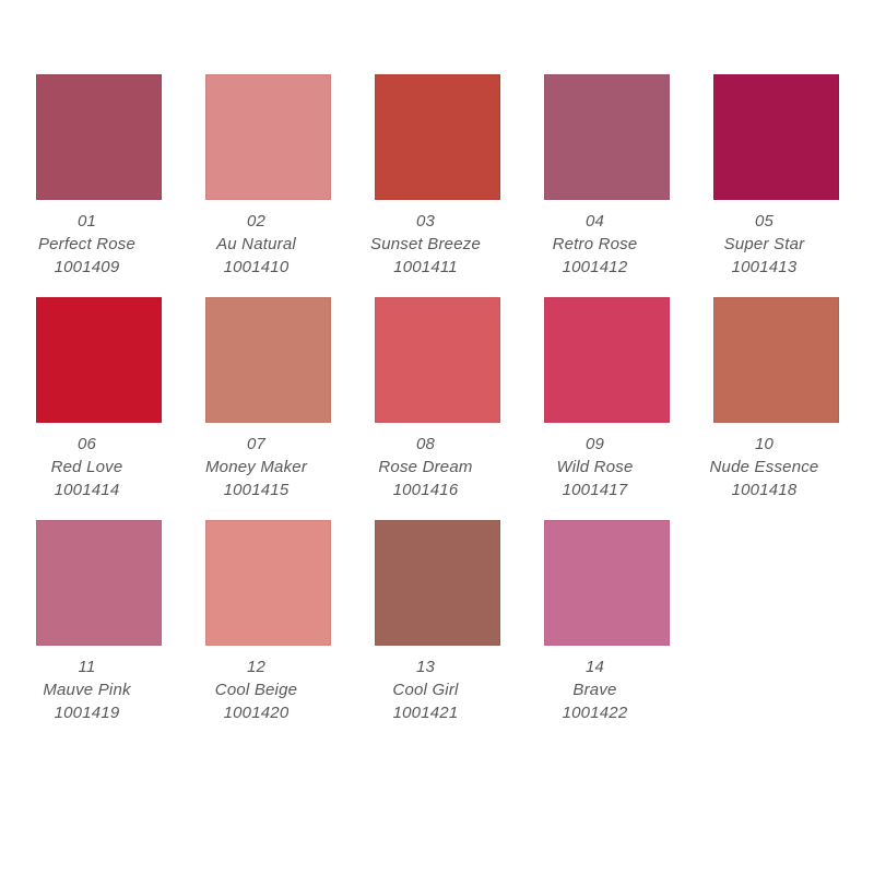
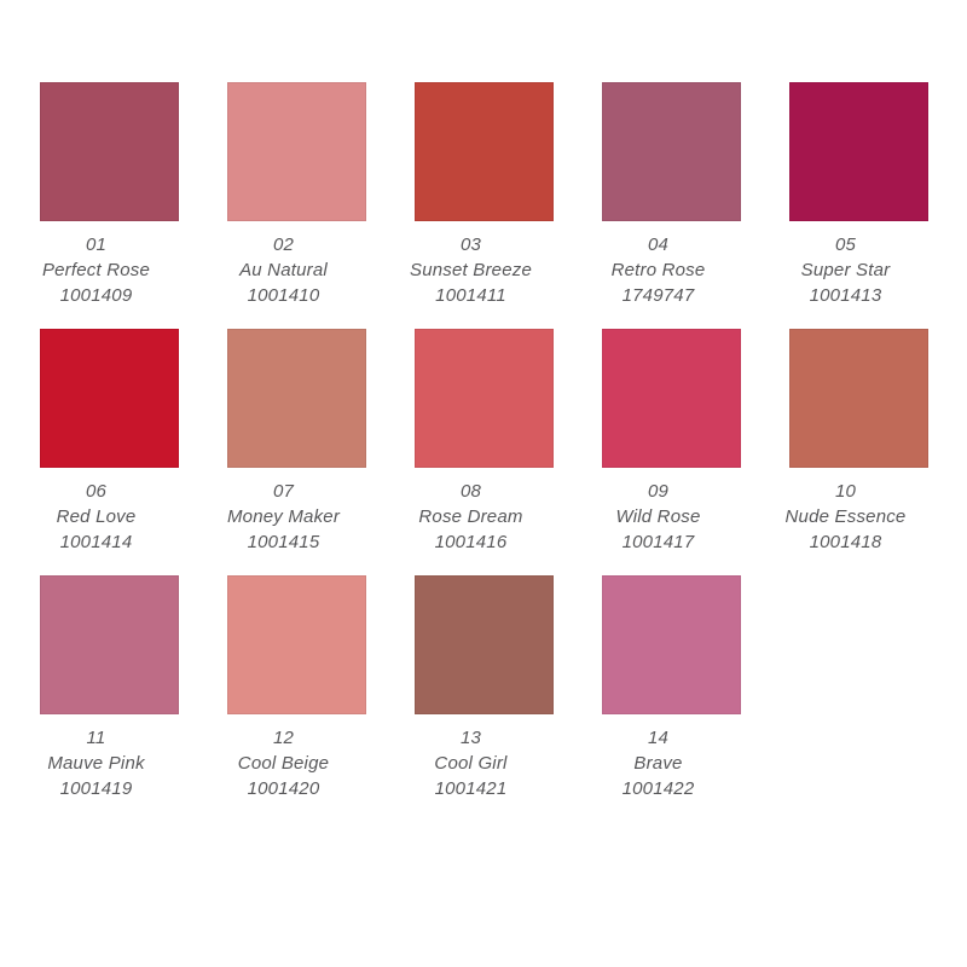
  01
  Perfect Rose
  1001409
  02
  Au Natural
  1001410
  03
  Sunset Breeze
  1001411
  04
  Retro Rose
- 1001412
+ 1749747
  05
  Super Star
  1001413
  06
  Red Love
  1001414
  07
  Money Maker
  1001415
  08
  Rose Dream
  1001416
  09
  Wild Rose
  1001417
  10
  Nude Essence
  1001418
  11
  Mauve Pink
  1001419
  12
  Cool Beige
  1001420
  13
  Cool Girl
  1001421
  14
  Brave
  1001422
